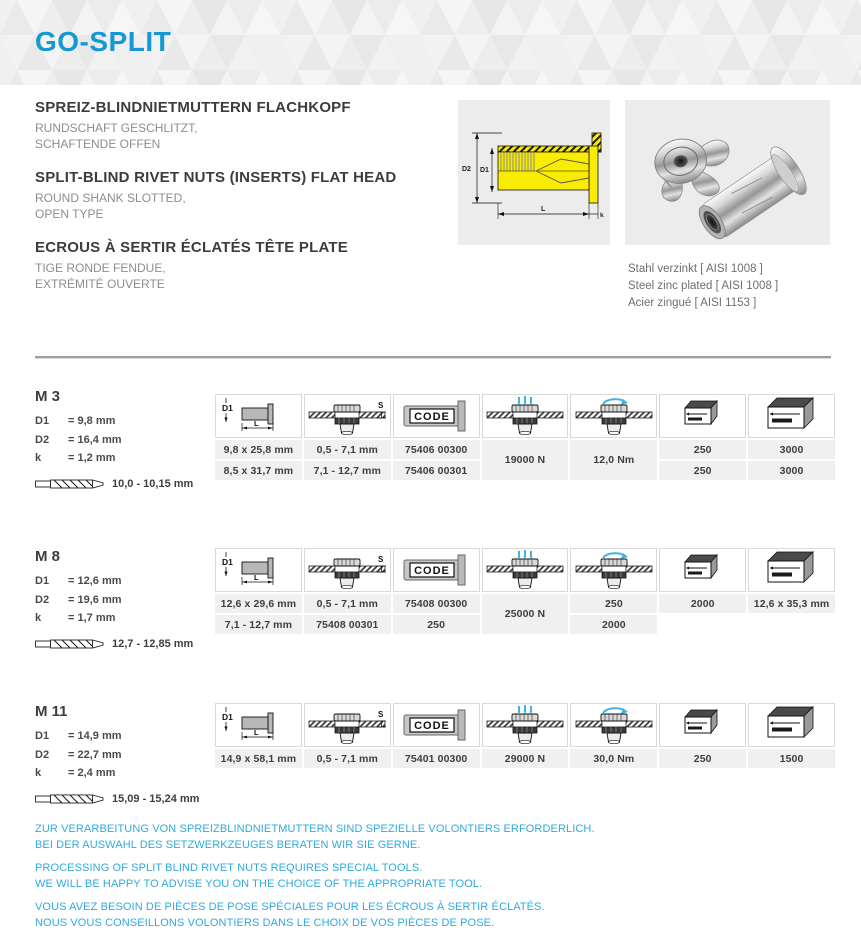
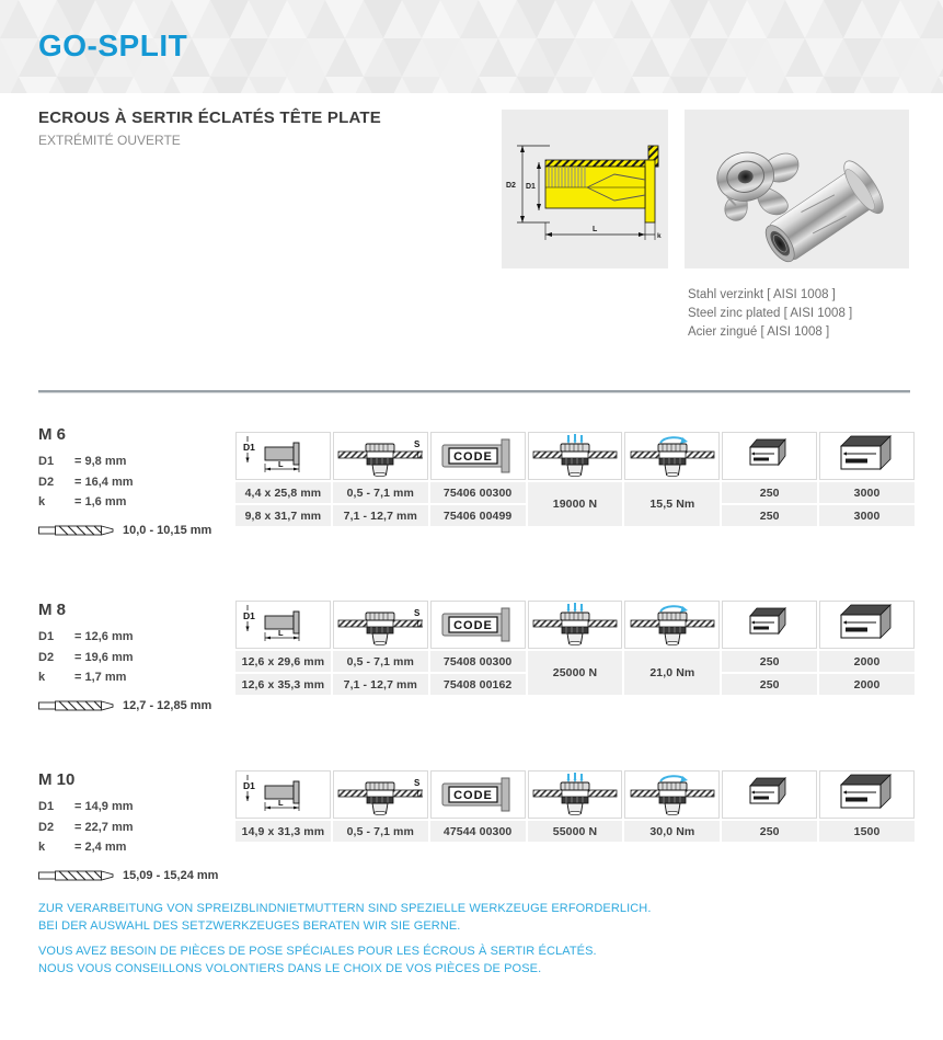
  GO-SPLIT
- SPREIZ-BLINDNIETMUTTERN FLACHKOPF
- RUNDSCHAFT GESCHLITZT,
- SCHAFTENDE OFFEN
- SPLIT-BLIND RIVET NUTS (INSERTS) FLAT HEAD
- ROUND SHANK SLOTTED,
- OPEN TYPE
  ECROUS À SERTIR ÉCLATÉS TÊTE PLATE
- TIGE RONDE FENDUE,
  EXTRÉMITÉ OUVERTE
  Stahl verzinkt [ AISI 1008 ]
  Steel zinc plated [ AISI 1008 ]
- Acier zingué [ AISI 1153 ]
+ Acier zingué [ AISI 1008 ]
- M 3
+ M 6
  D1 = 9,8 mm
  D2 = 16,4 mm
- k = 1,2 mm
+ k = 1,6 mm
  10,0 - 10,15 mm
  D1
  L
  S
  CODE
- 9,8 x 25,8 mm
+ 4,4 x 25,8 mm
  0,5 - 7,1 mm
  75406 00300
  19000 N
- 12,0 Nm
+ 15,5 Nm
  250
  3000
- 8,5 x 31,7 mm
+ 9,8 x 31,7 mm
  7,1 - 12,7 mm
- 75406 00301
+ 75406 00499
  250
  3000
  M 8
  D1 = 12,6 mm
  D2 = 19,6 mm
  k = 1,7 mm
  12,7 - 12,85 mm
  D1
  L
  S
  CODE
  12,6 x 29,6 mm
  0,5 - 7,1 mm
  75408 00300
  25000 N
+ 21,0 Nm
  250
  2000
  12,6 x 35,3 mm
  7,1 - 12,7 mm
- 75408 00301
+ 75408 00162
  250
  2000
- M 11
+ M 10
  D1 = 14,9 mm
  D2 = 22,7 mm
  k = 2,4 mm
  15,09 - 15,24 mm
  D1
  L
  S
  CODE
- 14,9 x 58,1 mm
+ 14,9 x 31,3 mm
  0,5 - 7,1 mm
- 75401 00300
+ 47544 00300
- 29000 N
+ 55000 N
  30,0 Nm
  250
  1500
- ZUR VERARBEITUNG VON SPREIZBLINDNIETMUTTERN SIND SPEZIELLE VOLONTIERS ERFORDERLICH.
+ ZUR VERARBEITUNG VON SPREIZBLINDNIETMUTTERN SIND SPEZIELLE WERKZEUGE ERFORDERLICH.
  BEI DER AUSWAHL DES SETZWERKZEUGES BERATEN WIR SIE GERNE.
- PROCESSING OF SPLIT BLIND RIVET NUTS REQUIRES SPECIAL TOOLS.
- WE WILL BE HAPPY TO ADVISE YOU ON THE CHOICE OF THE APPROPRIATE TOOL.
  VOUS AVEZ BESOIN DE PIÈCES DE POSE SPÉCIALES POUR LES ÉCROUS À SERTIR ÉCLATÉS.
  NOUS VOUS CONSEILLONS VOLONTIERS DANS LE CHOIX DE VOS PIÈCES DE POSE.
